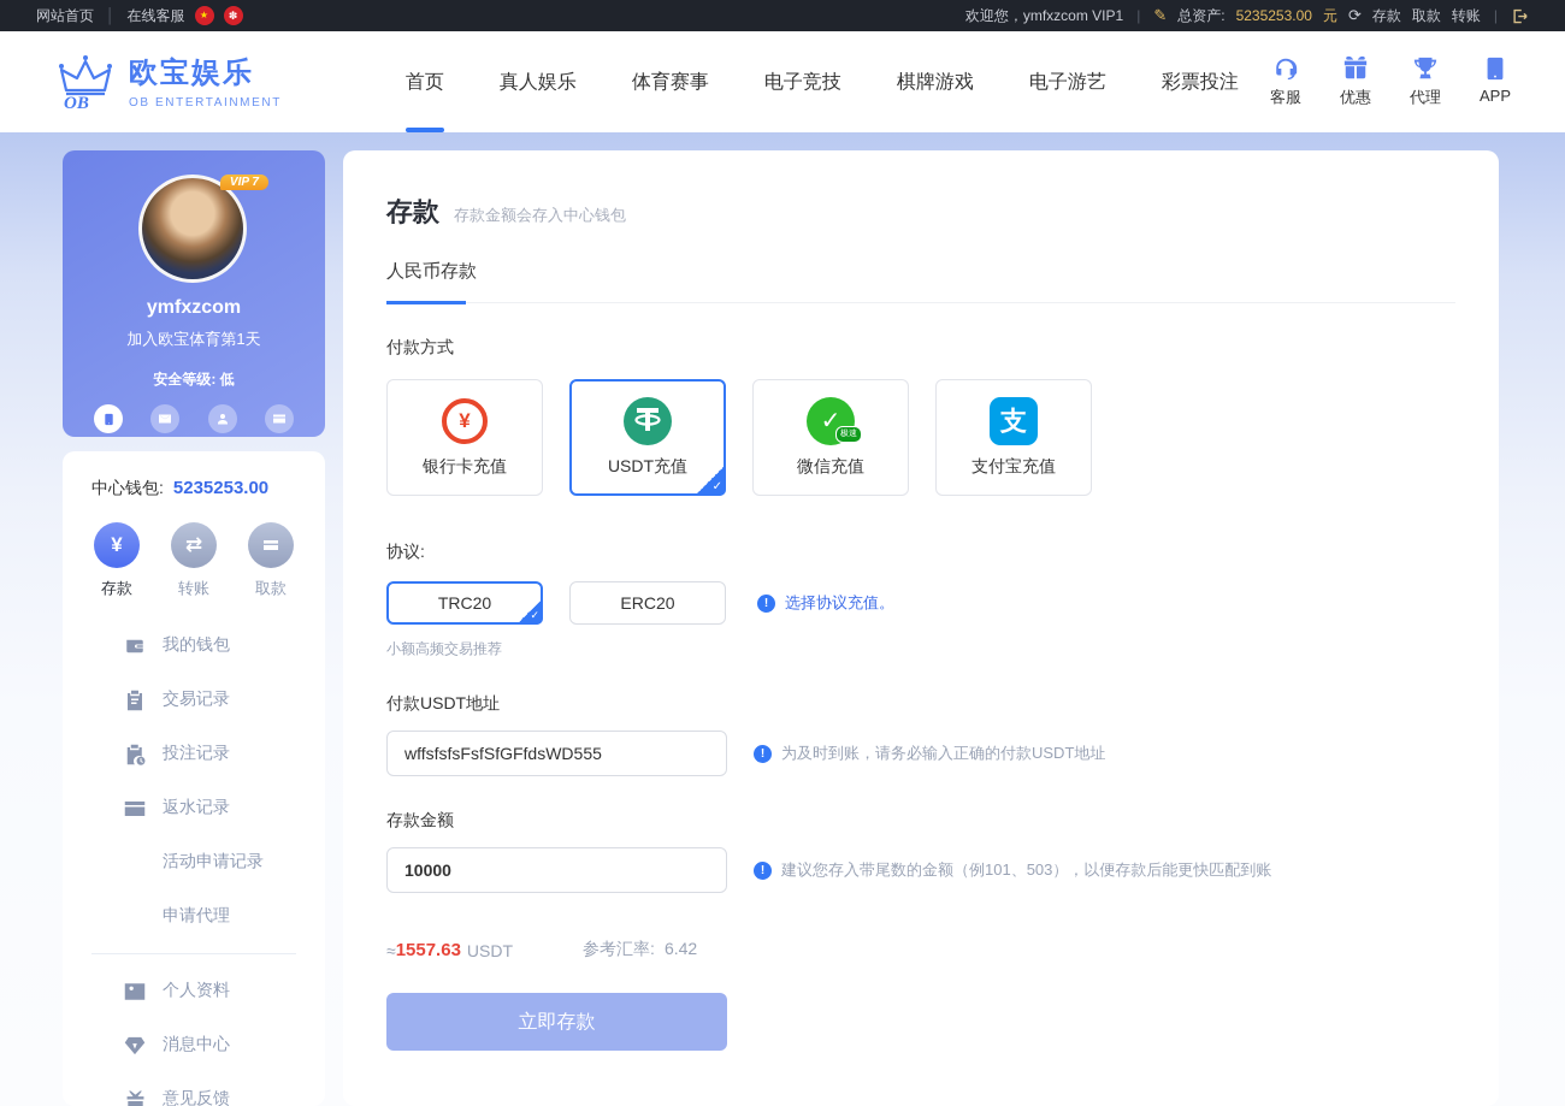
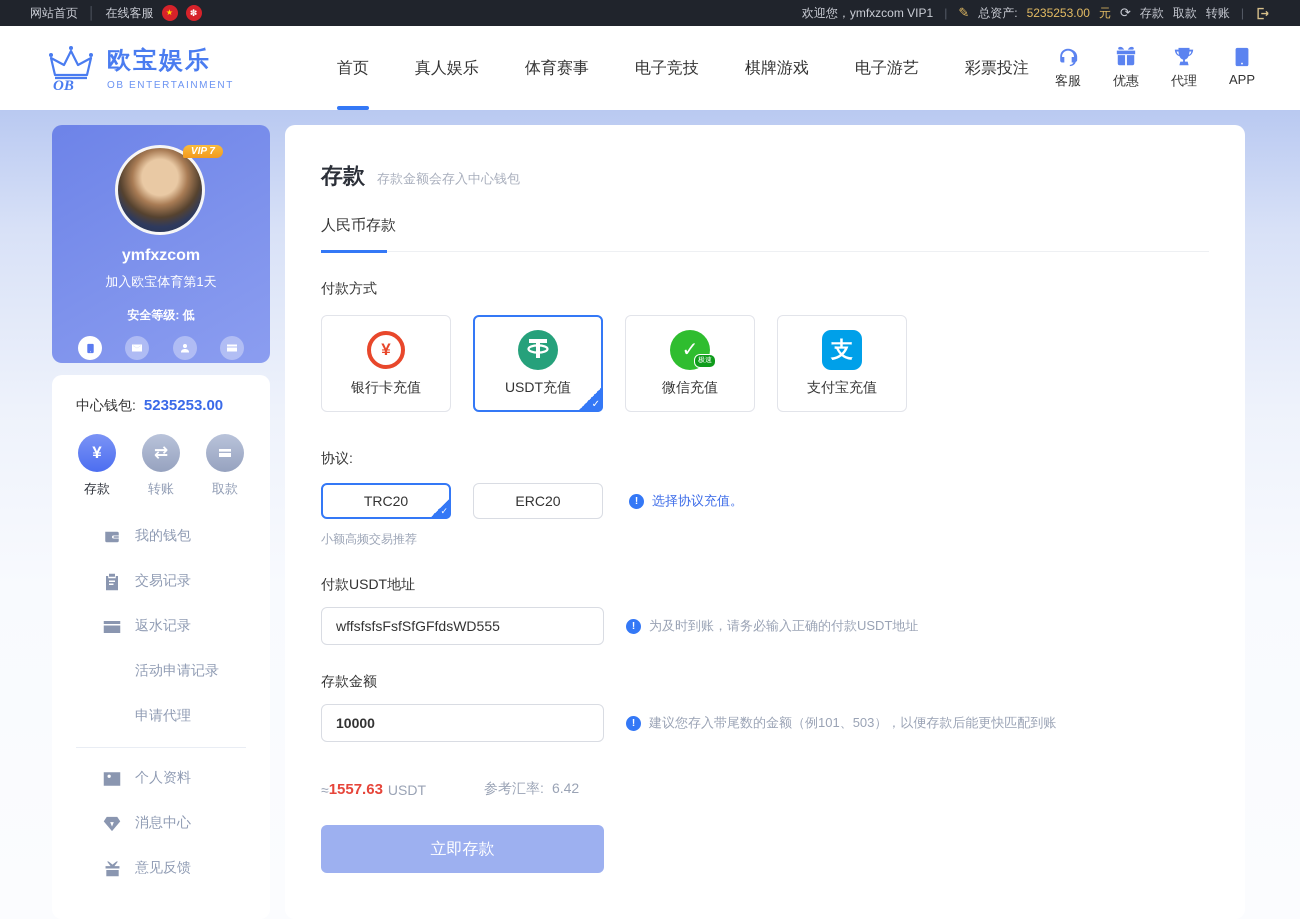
  网站首页
  │
  在线客服
  ★
  ✽
  欢迎您，ymfxzcom VIP1
  |
  ✎
  总资产:
  5235253.00
  元
  ⟳
  存款
  取款
  转账
  |
  OB
  欧宝娱乐
  OB ENTERTAINMENT
  首页
  真人娱乐
  体育赛事
  电子竞技
  棋牌游戏
  电子游艺
  彩票投注
  客服
  优惠
  代理
  APP
  VIP 7
  ymfxzcom
  加入欧宝体育第1天
  安全等级: 低
  中心钱包:
  5235253.00
  ¥
  存款
  ⇄
  转账
  取款
  我的钱包
  交易记录
- 投注记录
  返水记录
  活动申请记录
  申请代理
  个人资料
  消息中心
  意见反馈
  存款
  存款金额会存入中心钱包
  人民币存款
  付款方式
  ¥
  银行卡充值
  USDT充值
  ✓
  ✓
  微信充值
  支
  支付宝充值
  协议:
  TRC20
  ✓
  ERC20
  !
  选择协议充值。
  小额高频交易推荐
  付款USDT地址
  wffsfsfsFsfSfGFfdsWD555
  !
  为及时到账，请务必输入正确的付款USDT地址
  存款金额
  10000
  !
  建议您存入带尾数的金额（例101、503），以便存款后能更快匹配到账
  ≈
  1557.63
  USDT
  参考汇率:
  6.42
  立即存款
